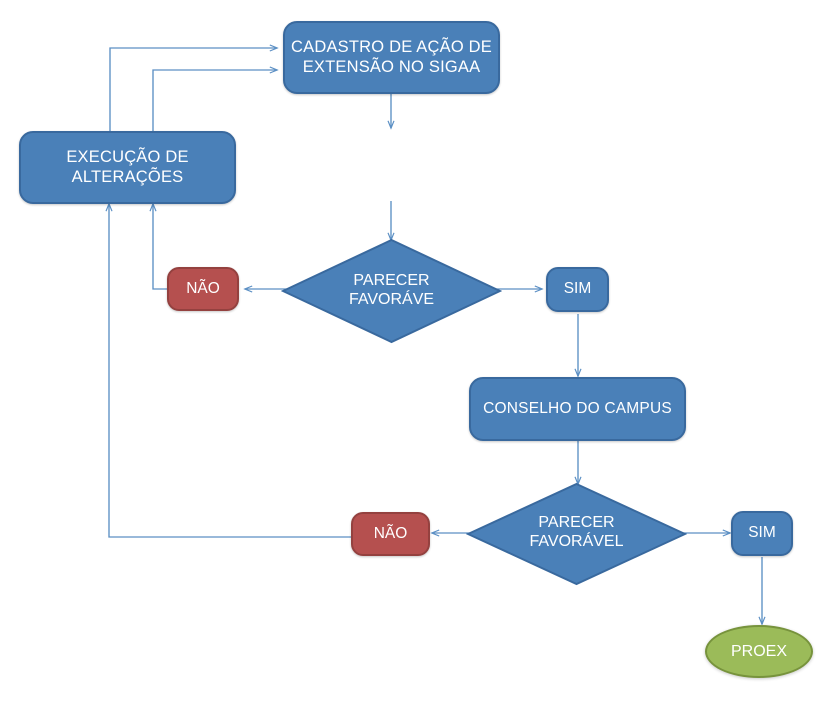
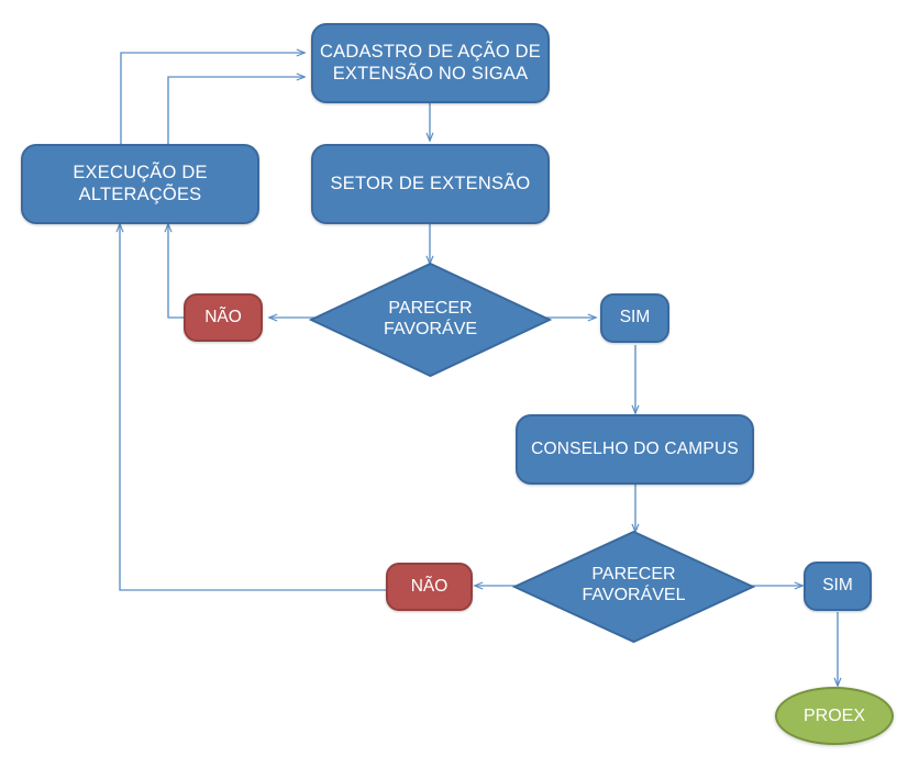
  CADASTRO DE AÇÃO DE
  EXTENSÃO NO SIGAA
  EXECUÇÃO DE
  ALTERAÇÕES
+ SETOR DE EXTENSÃO
  PARECER
  FAVORÁVE
  NÃO
  SIM
  CONSELHO DO CAMPUS
  PARECER
  FAVORÁVEL
  NÃO
  SIM
  PROEX
